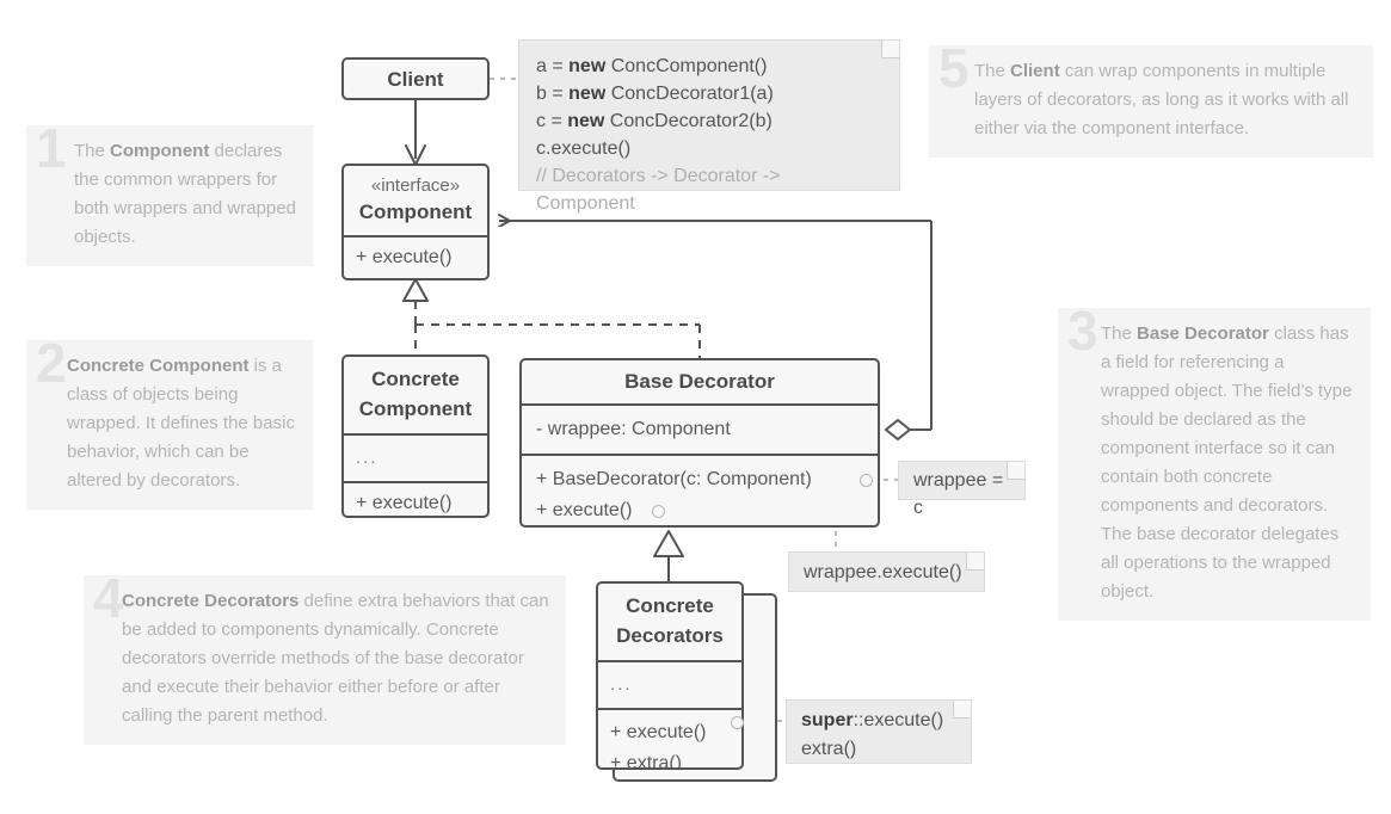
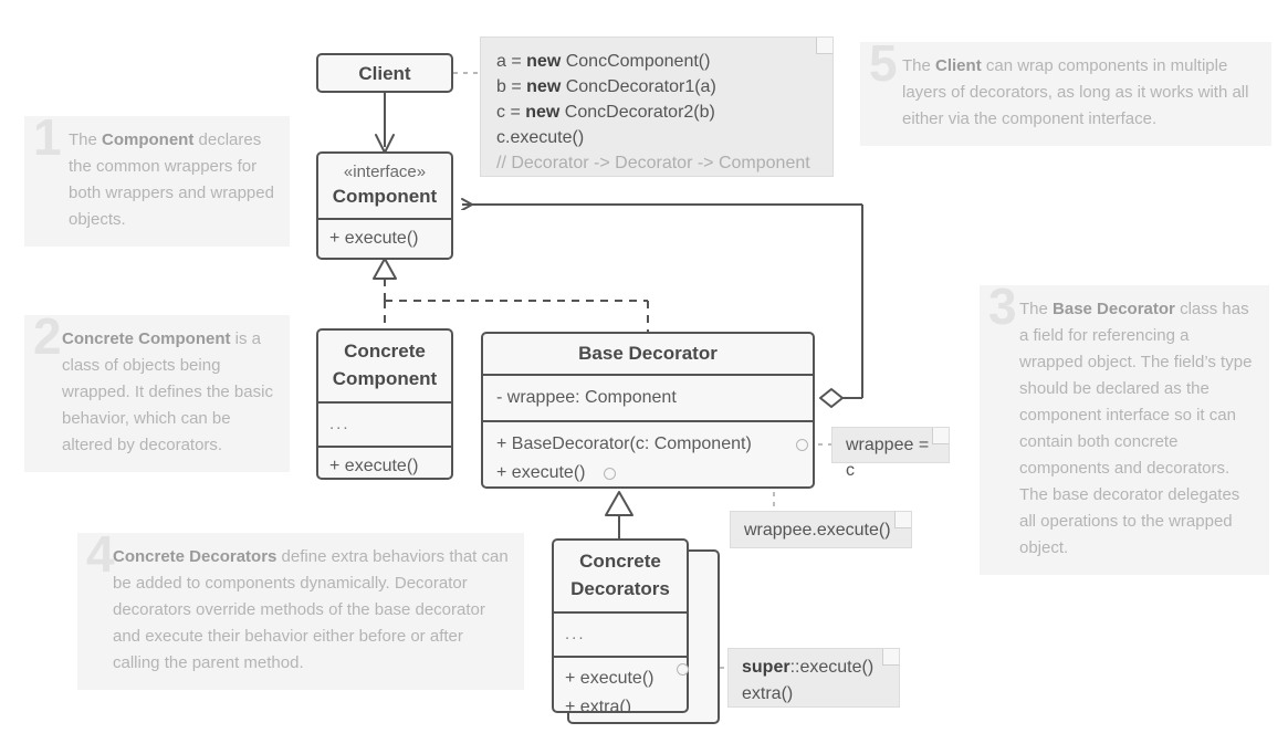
  1
  The Component declares the common wrappers for both wrappers and wrapped objects.
  2
  Concrete Component is a class of objects being wrapped. It defines the basic behavior, which can be altered by decorators.
  3
  The Base Decorator class has a field for referencing a wrapped object. The field’s type should be declared as the component interface so it can contain both concrete components and decorators. The base decorator delegates all operations to the wrapped object.
  4
- Concrete Decorators define extra behaviors that can be added to components dynamically. Concrete decorators override methods of the base decorator and execute their behavior either before or after calling the parent method.
+ Concrete Decorators define extra behaviors that can be added to components dynamically. Decorator decorators override methods of the base decorator and execute their behavior either before or after calling the parent method.
  5
  The Client can wrap components in multiple layers of decorators, as long as it works with all either via the component interface.
  Client
  «interface»
  Component
  + execute()
  Concrete
  Component
  ...
  + execute()
  Base Decorator
  - wrappee: Component
  + BaseDecorator(c: Component)
  + execute()
  Concrete
  Decorators
  ...
  + execute()
  + extra()
  a = new ConcComponent()
  b = new ConcDecorator1(a)
  c = new ConcDecorator2(b)
  c.execute()
- // Decorators -> Decorator -> Component
+ // Decorator -> Decorator -> Component
  wrappee = c
  wrappee.execute()
  super::execute()
  extra()
